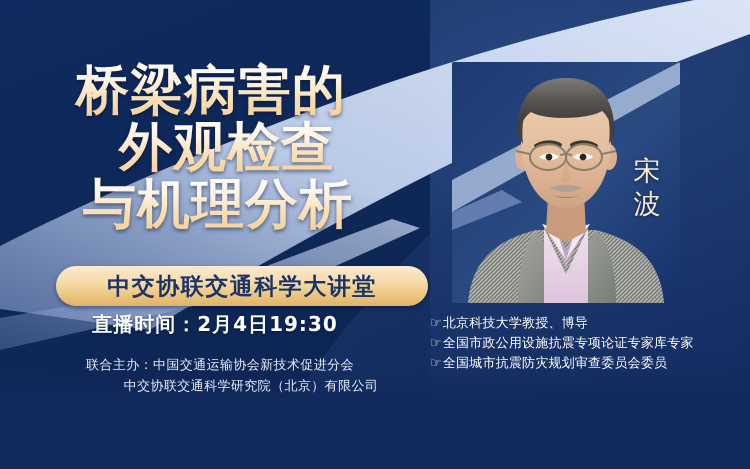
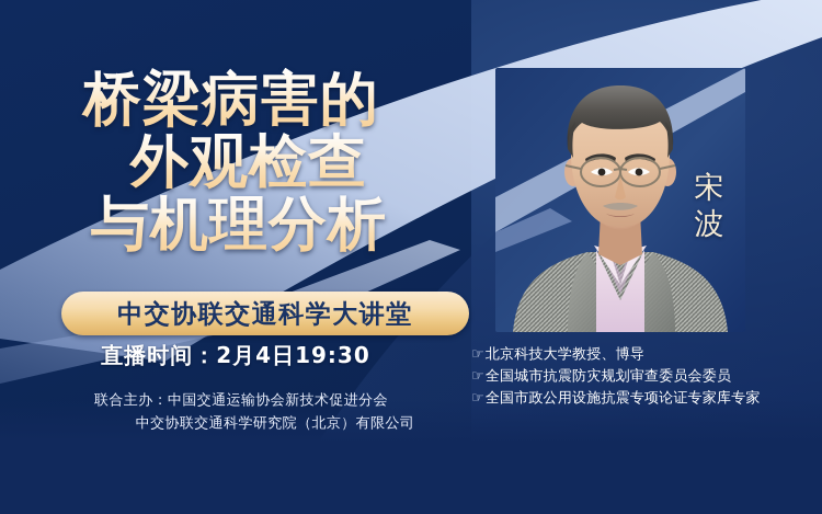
  桥梁病害的
  外观检查
  与机理分析
  中交协联交通科学大讲堂
  直播时间：2月4日19:30
  联合主办：中国交通运输协会新技术促进分会
  中交协联交通科学研究院（北京）有限公司
  宋
  波
  ☞
  北京科技大学教授、博导
  ☞
- 全国市政公用设施抗震专项论证专家库专家
+ 全国城市抗震防灾规划审查委员会委员
  ☞
- 全国城市抗震防灾规划审查委员会委员
+ 全国市政公用设施抗震专项论证专家库专家
